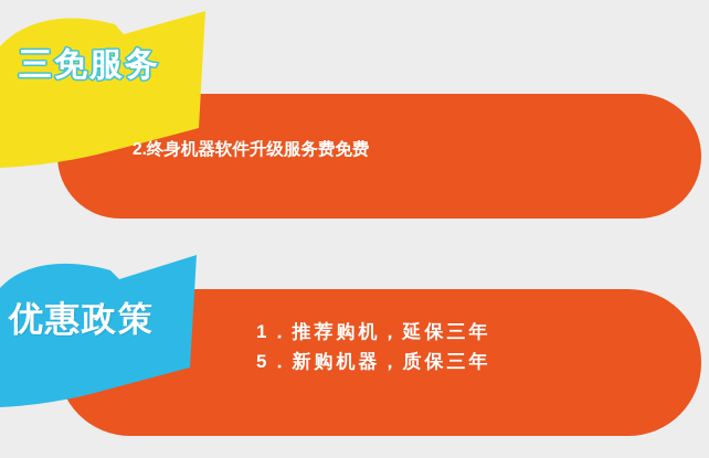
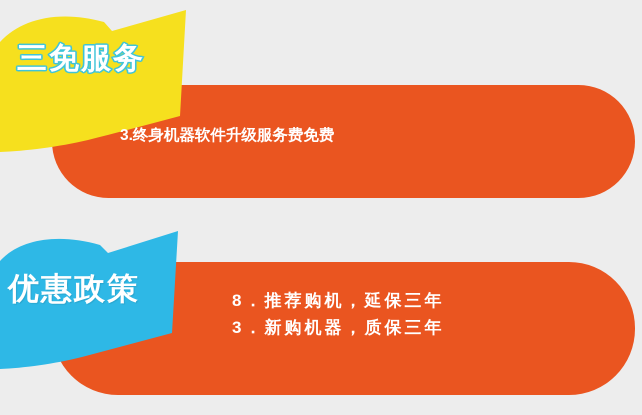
  三免服务
- 2.终身机器软件升级服务费免费
+ 3.终身机器软件升级服务费免费
  优惠政策
- 1．推荐购机，延保三年
+ 8．推荐购机，延保三年
- 5．新购机器，质保三年
+ 3．新购机器，质保三年
